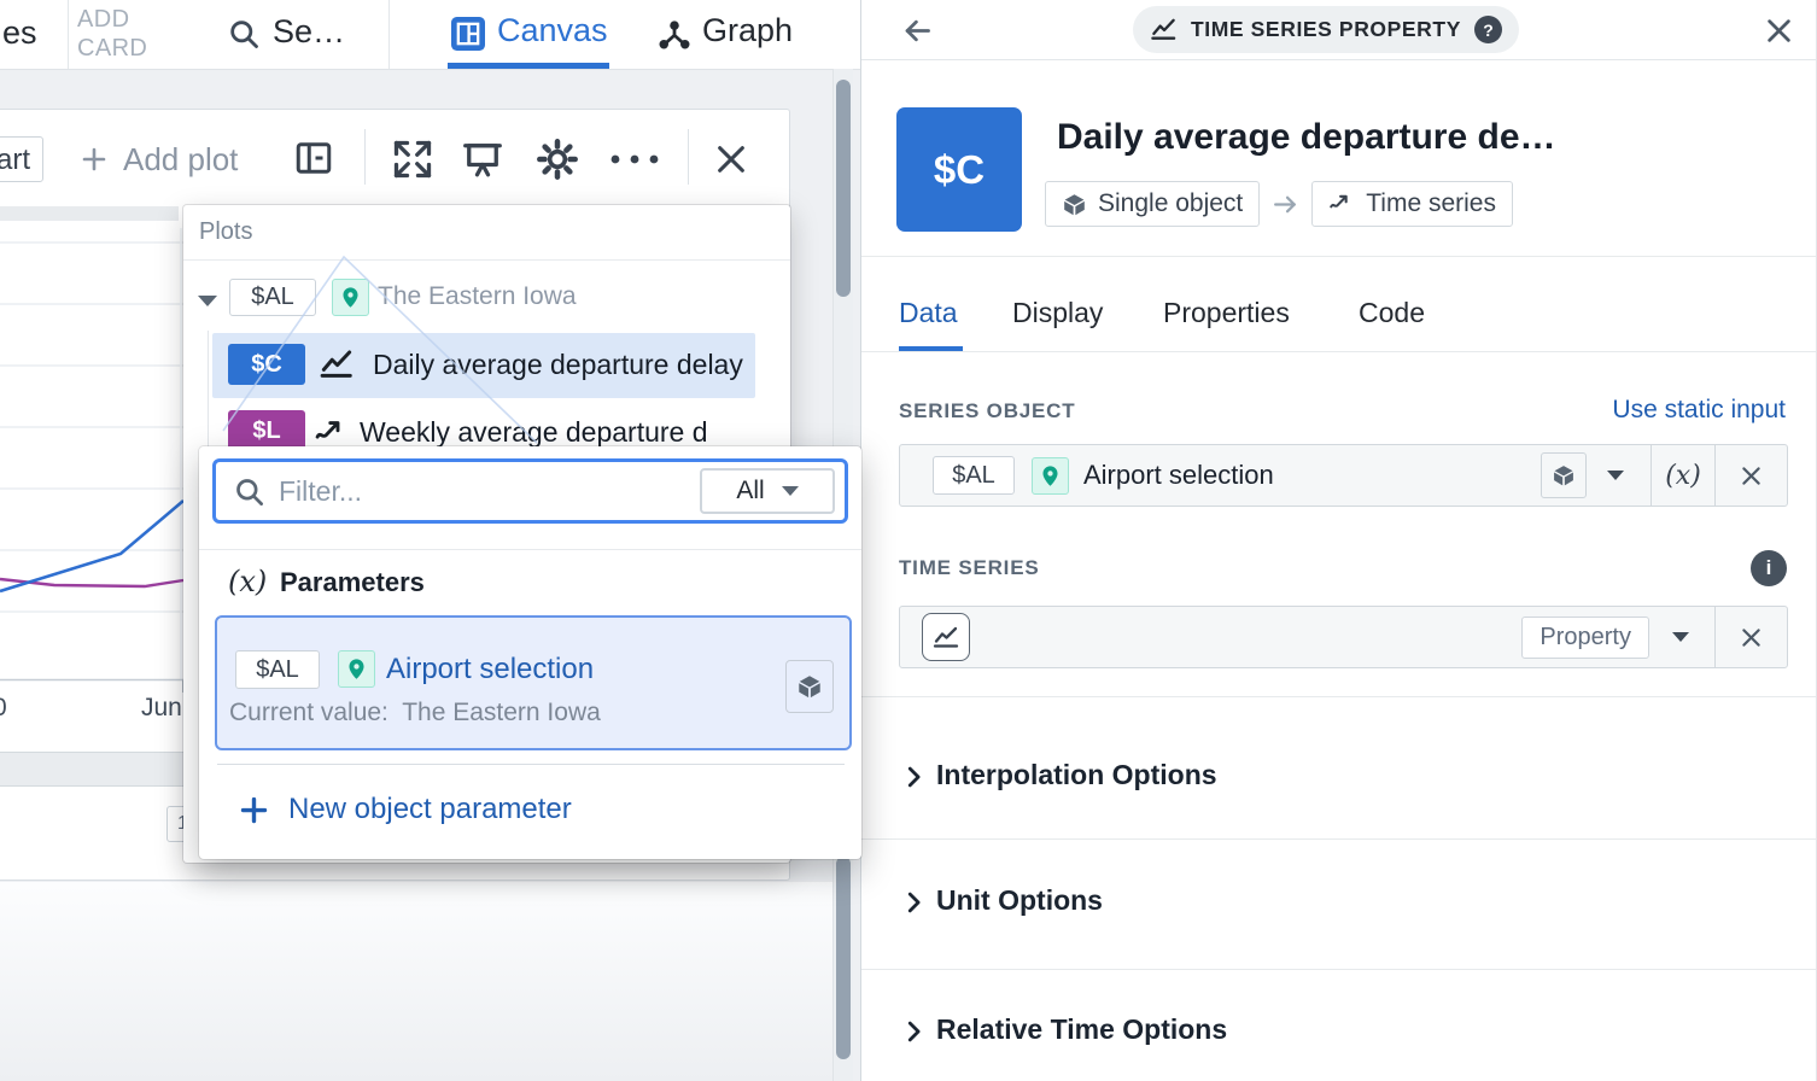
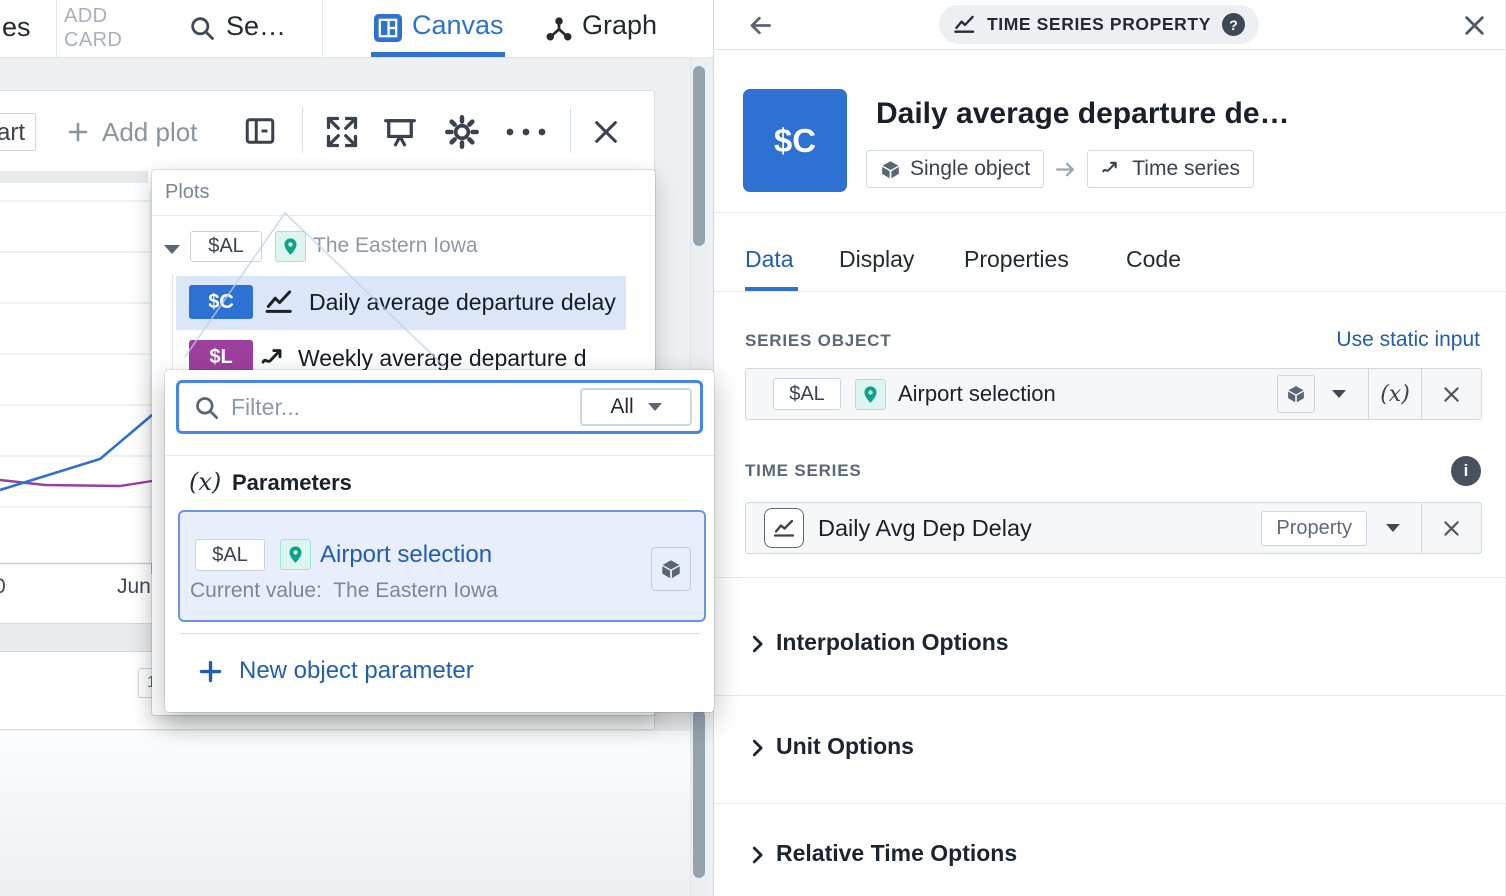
  es
  ADD CARD
  Se…
  Canvas
  Graph
  art
  Add plot
  Jun
  Plots
  $AL
  The Eastern Iowa
  $C
  Daily average departure delay
  $L
  Weekly average departure d
  Filter...
  All
  (x)
  Parameters
  $AL
  Airport selection
  Current value: The Eastern Iowa
  New object parameter
  TIME SERIES PROPERTY
  ?
  $C
  Daily average departure de…
  Single object
  Time series
  Data
  Display
  Properties
  Code
  SERIES OBJECT
  Use static input
  $AL
  Airport selection
  (x)
  TIME SERIES
  i
+ Daily Avg Dep Delay
  Property
  Interpolation Options
  Unit Options
  Relative Time Options
